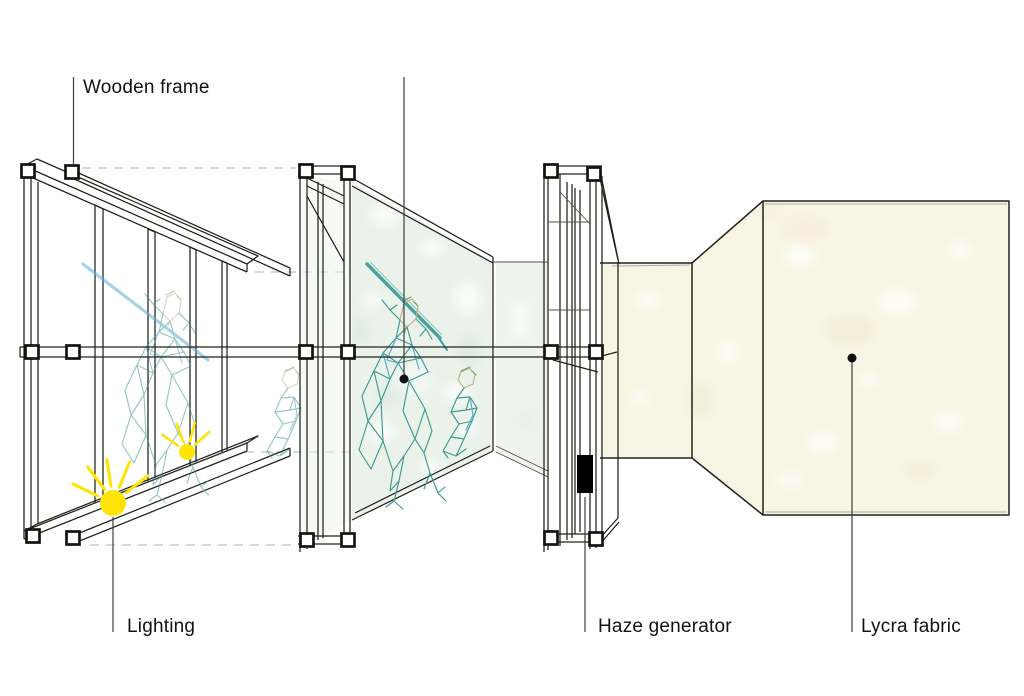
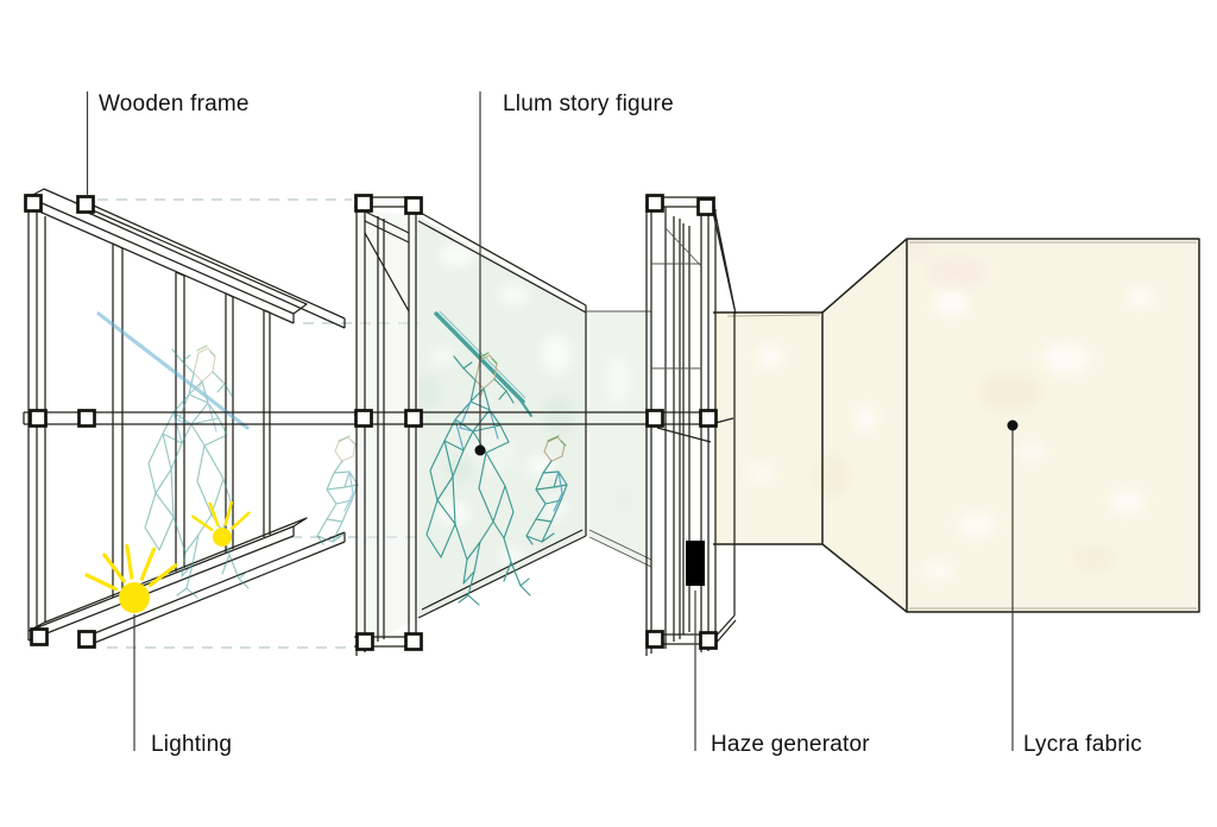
  Wooden frame
+ Llum story figure
  Lighting
  Haze generator
  Lycra fabric
